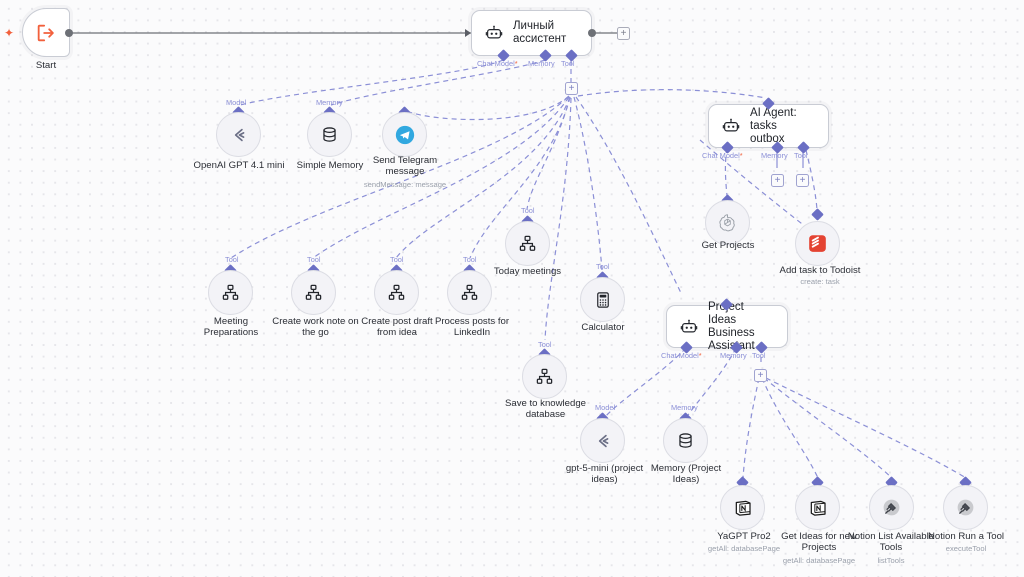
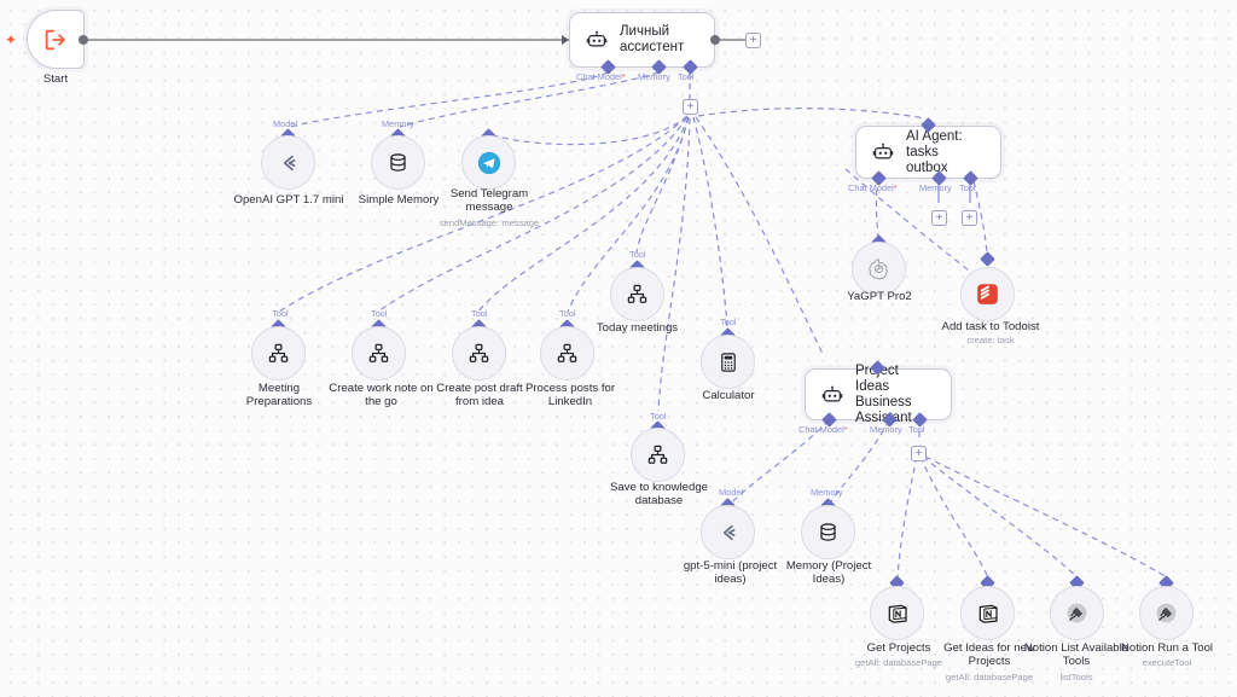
  ✦
  Start
  Личный
  ассистент
  +
  Chat Model*
  Memory
  Tool
  +
  AI Agent: tasks
  outbox
  Chat Model*
  Memory
  Tool
  +
  +
  Prect Ideas
  Business Assint
  Chat Model*
  Memory
  Tool
  +
  Model
- OpenAI GPT 4.1 mini
+ OpenAI GPT 1.7 mini
  Memory
  Simple Memory
  Send Telegram
  message
  sendMessage: message
  Tool
  Meeting
  Preparations
  Tool
  Create work note on
  the go
  Tool
  Create post draft
  from idea
  Tool
  Process posts for
  LinkedIn
  Tool
  Today meetings
  Tool
  Calculator
  Tool
  Save to knowledge
  database
- Get Projects
+ YaGPT Pro2
  Add task to Todoist
  create: task
  Model
  gpt-5-mini (project
  ideas)
  Memory
  Memory (Project
  Ideas)
- YaGPT Pro2
+ Get Projects
  getAll: databasePage
  Get Ideas for new
  Projects
  getAll: databasePage
  Notion List Available
  Tools
  listTools
  Notion Run a Tool
  executeTool
